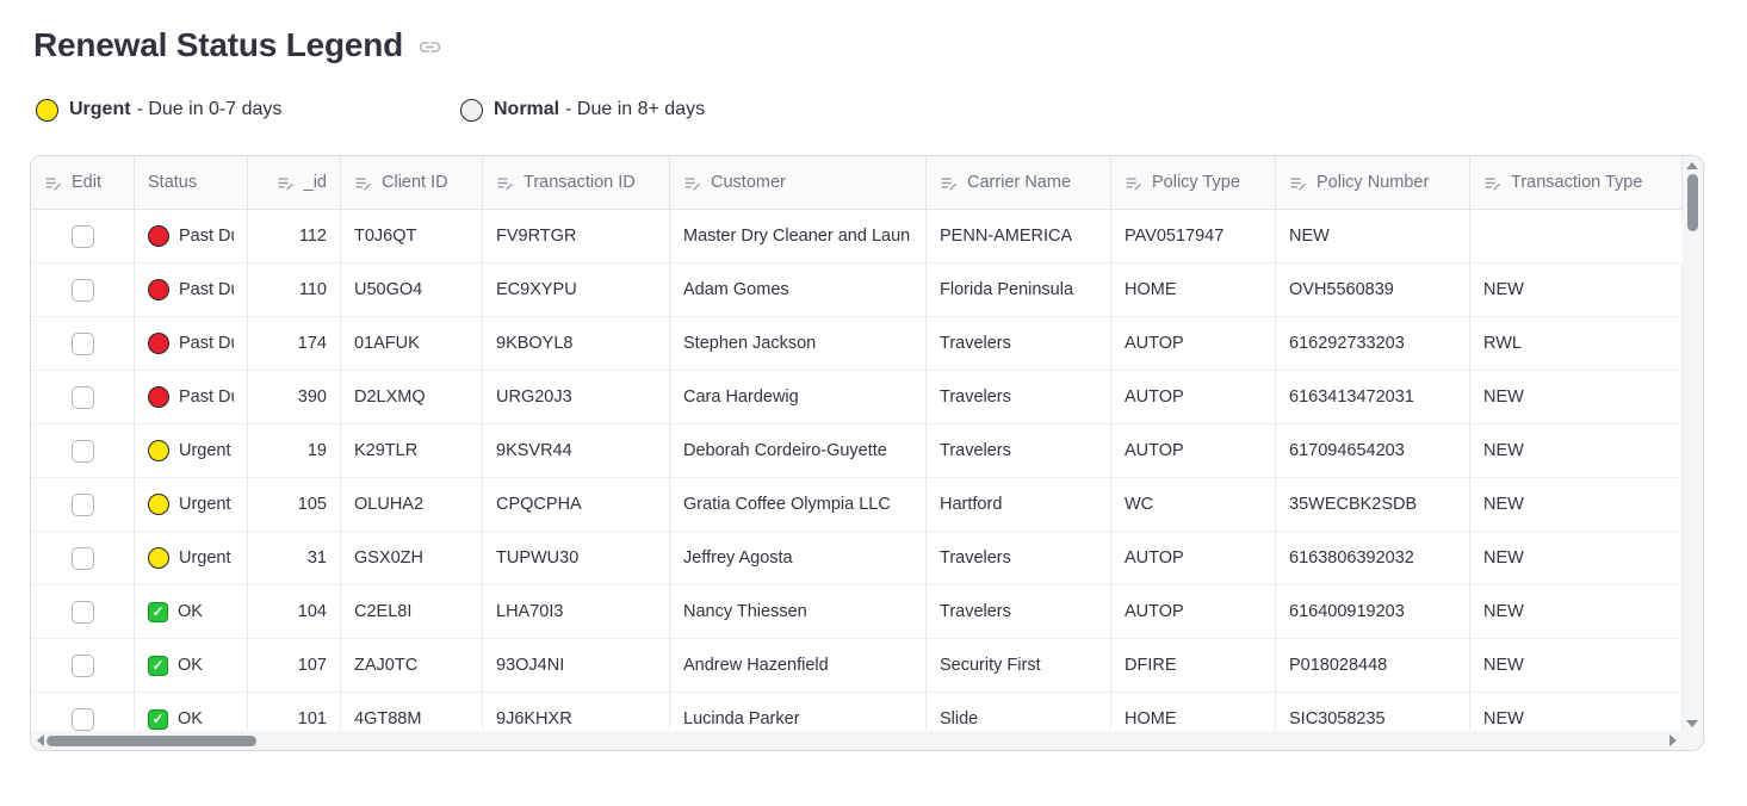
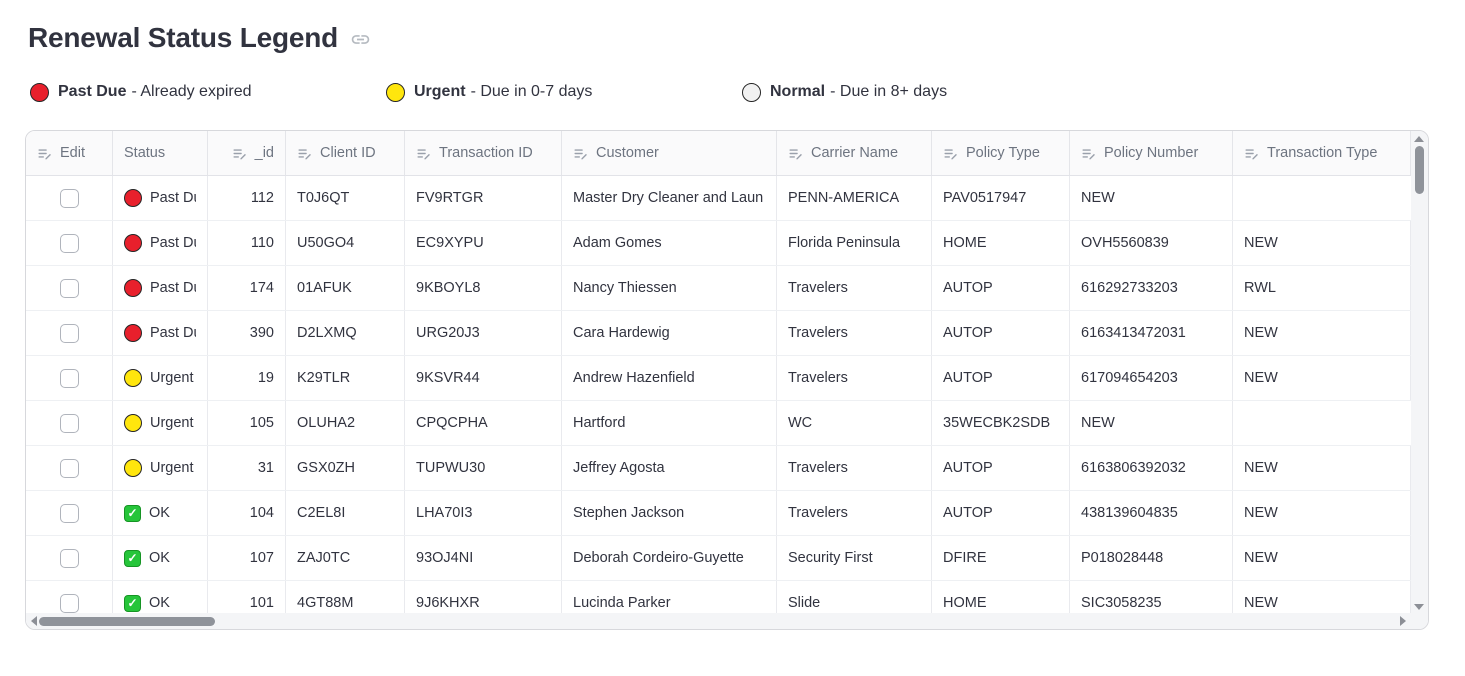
  Renewal Status Legend
+ Past Due
+ - Already expired
  Urgent
  - Due in 0-7 days
  Normal
  - Due in 8+ days
  Edit
  Status
  _id
  Client ID
  Transaction ID
  Customer
  Carrier Name
  Policy Type
  Policy Number
  Transaction Type
  Past D
  112
  T0J6QT
  FV9RTGR
  Master Dry Cleaner and Laun
  PENN-AMERICA
  PAV0517947
  NEW
  Past D
  110
  U50GO4
  EC9XYPU
  Adam Gomes
  Florida Peninsula
  HOME
  OVH5560839
  NEW
  Past D
  174
  01AFUK
  9KBOYL8
- Stephen Jackson
+ Nancy Thiessen
  Travelers
  AUTOP
  616292733203
  RWL
  Past D
  390
  D2LXMQ
  URG20J3
  Cara Hardewig
  Travelers
  AUTOP
  6163413472031
  NEW
  Urgent
  19
  K29TLR
  9KSVR44
- Deborah Cordeiro-Guyette
+ Andrew Hazenfield
  Travelers
  AUTOP
  617094654203
  NEW
  Urgent
  105
  OLUHA2
  CPQCPHA
- Gratia Coffee Olympia LLC
  Hartford
  WC
  35WECBK2SDB
  NEW
  Urgent
  31
  GSX0ZH
  TUPWU30
  Jeffrey Agosta
  Travelers
  AUTOP
  6163806392032
  NEW
  ✓
  OK
  104
  C2EL8I
  LHA70I3
- Nancy Thiessen
+ Stephen Jackson
  Travelers
  AUTOP
- 616400919203
+ 438139604835
  NEW
  ✓
  OK
  107
  ZAJ0TC
  93OJ4NI
- Andrew Hazenfield
+ Deborah Cordeiro-Guyette
  Security First
  DFIRE
  P018028448
  NEW
  ✓
  OK
  101
  4GT88M
  9J6KHXR
  Lucinda Parker
  Slide
  HOME
  SIC3058235
  NEW
